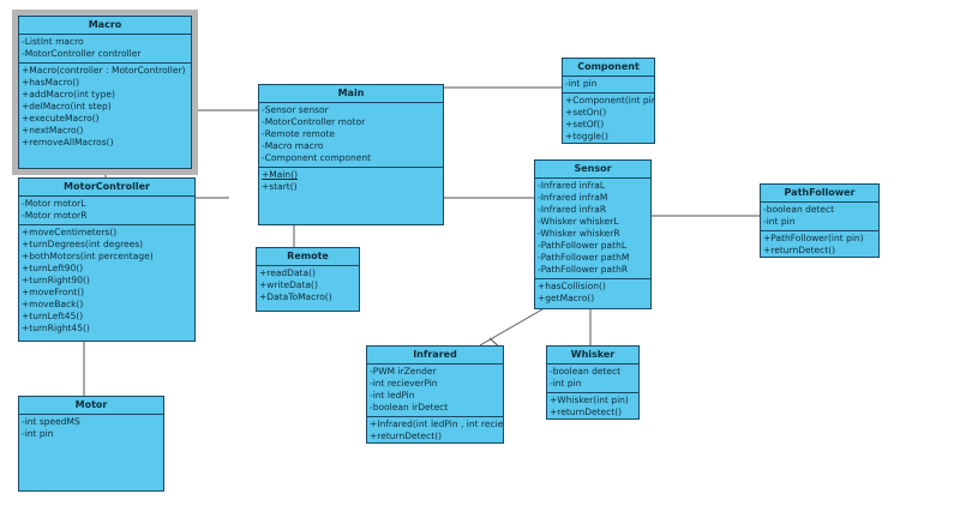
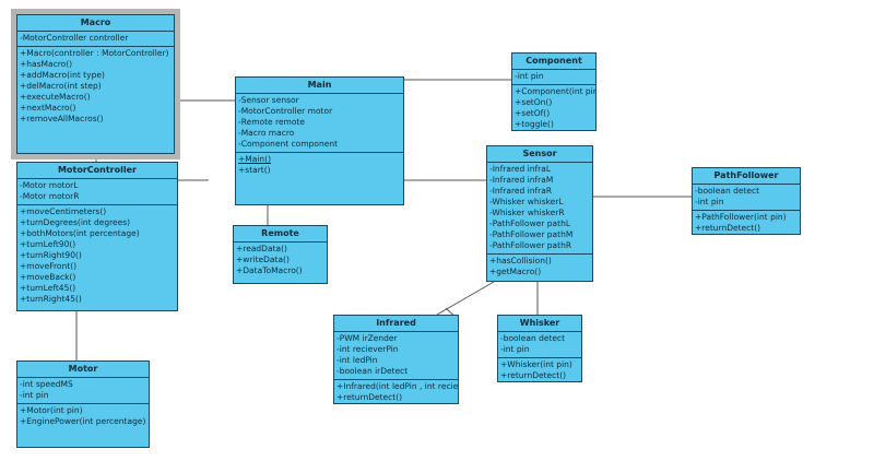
  Macro
- -ListInt macro
  -MotorController controller
  +Macro(controller : MotorController)
  +hasMacro()
  +addMacro(int type)
  +delMacro(int step)
  +executeMacro()
  +nextMacro()
  +removeAllMacros()
  MotorController
  -Motor motorL
  -Motor motorR
  +moveCentimeters()
  +turnDegrees(int degrees)
  +bothMotors(int percentage)
  +turnLeft90()
  +turnRight90()
  +moveFront()
  +moveBack()
  +turnLeft45()
  +turnRight45()
  Motor
  -int speedMS
  -int pin
+ +Motor(int pin)
+ +EnginePower(int percentage)
  Main
  -Sensor sensor
  -MotorController motor
  -Remote remote
  -Macro macro
  -Component component
  +Main()
  +start()
  Remote
  +readData()
  +writeData()
  +DataToMacro()
  Component
  -int pin
  +Component(int pi
  +setOn()
  +setOf()
  +toggle()
  Sensor
  -Infrared infraL
  -Infrared infraM
  -Infrared infraR
  -Whisker whiskerL
  -Whisker whiskerR
  -PathFollower pathL
  -PathFollower pathM
  -PathFollower pathR
  +hasCollision()
  +getMacro()
  PathFollower
  -boolean detect
  -int pin
  +PathFollower(int pin)
  +returnDetect()
  Infrared
  -PWM irZender
  -int recieverPin
  -int ledPin
  -boolean irDetect
  +Infrared(int ledPin , int recie
  +returnDetect()
  Whisker
  -boolean detect
  -int pin
  +Whisker(int pin)
  +returnDetect()
